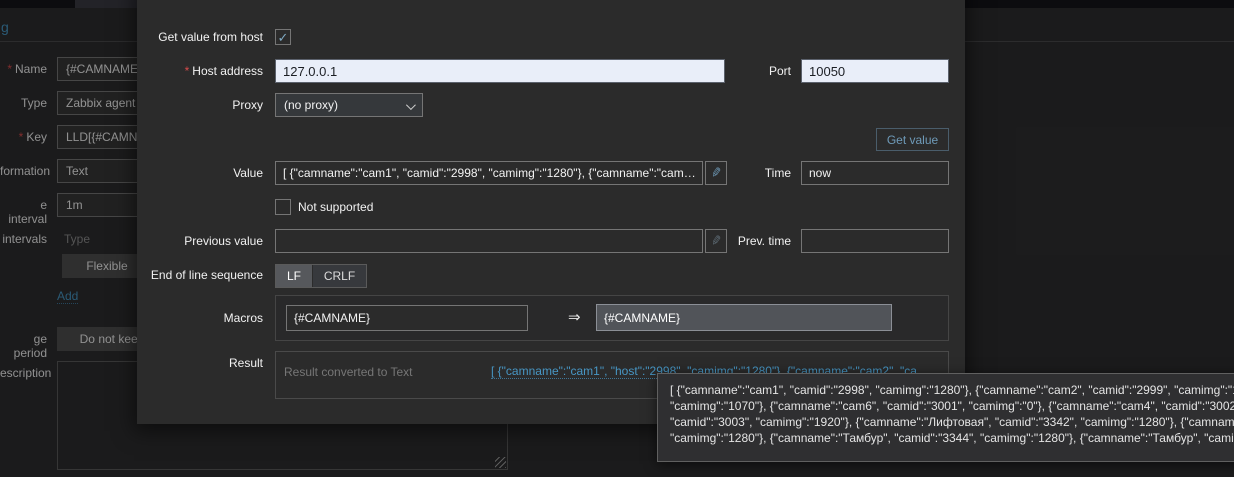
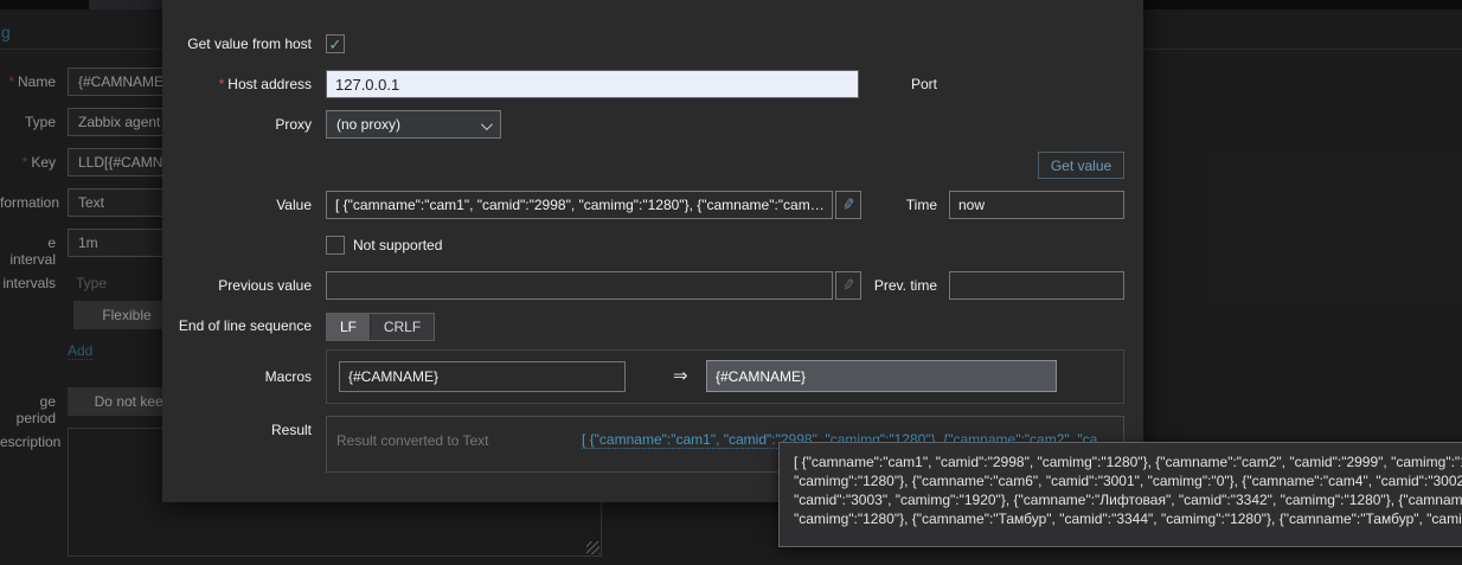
  g
  * Name
  {#CAMNAME
  Type
  Zabbix agent
  * Key
  LLD[{#CAMN
  formation
  Text
  e interval
  1m
  intervals
  Type
  Flexible
  Add
  ge period
  Do not kee
  escription
  Get value from host
  * Host address
  127.0.0.1
  Port
- 10050
  Proxy
  (no proxy)
  Get value
  Value
  [ {"camname":"cam1", "camid":"2998", "camimg":"1280"}, {"camname":"cam…
  Time
  now
  Not supported
  Previous value
  Prev. time
  End of line sequence
  LF
  CRLF
  Macros
  {#CAMNAME}
  ⇒
  {#CAMNAME}
  Result
  Result converted to Text
- [ {"camname":"cam1", "host":"2998", "camimg":"1280"}, {"camname":"cam2", "ca…
+ [ {"camname":"cam1", "camid":"2998", "camimg":"1280"}, {"camname":"cam2", "ca…
  [ {"camname":"cam1", "camid":"2998", "camimg":"1280"}, {"camname":"cam2", "camid":"2999", "camimg":"
- "camimg":"1070"}, {"camname":"cam6", "camid":"3001", "camimg":"0"}, {"camname":"cam4", "camid":"3002
+ "camimg":"1280"}, {"camname":"cam6", "camid":"3001", "camimg":"0"}, {"camname":"cam4", "camid":"3002
  "camid":"3003", "camimg":"1920"}, {"camname":"Лифтовая", "camid":"3342", "camimg":"1280"}, {"camnam
  "camimg":"1280"}, {"camname":"Тамбур", "camid":"3344", "camimg":"1280"}, {"camname":"Тамбур", "cami
